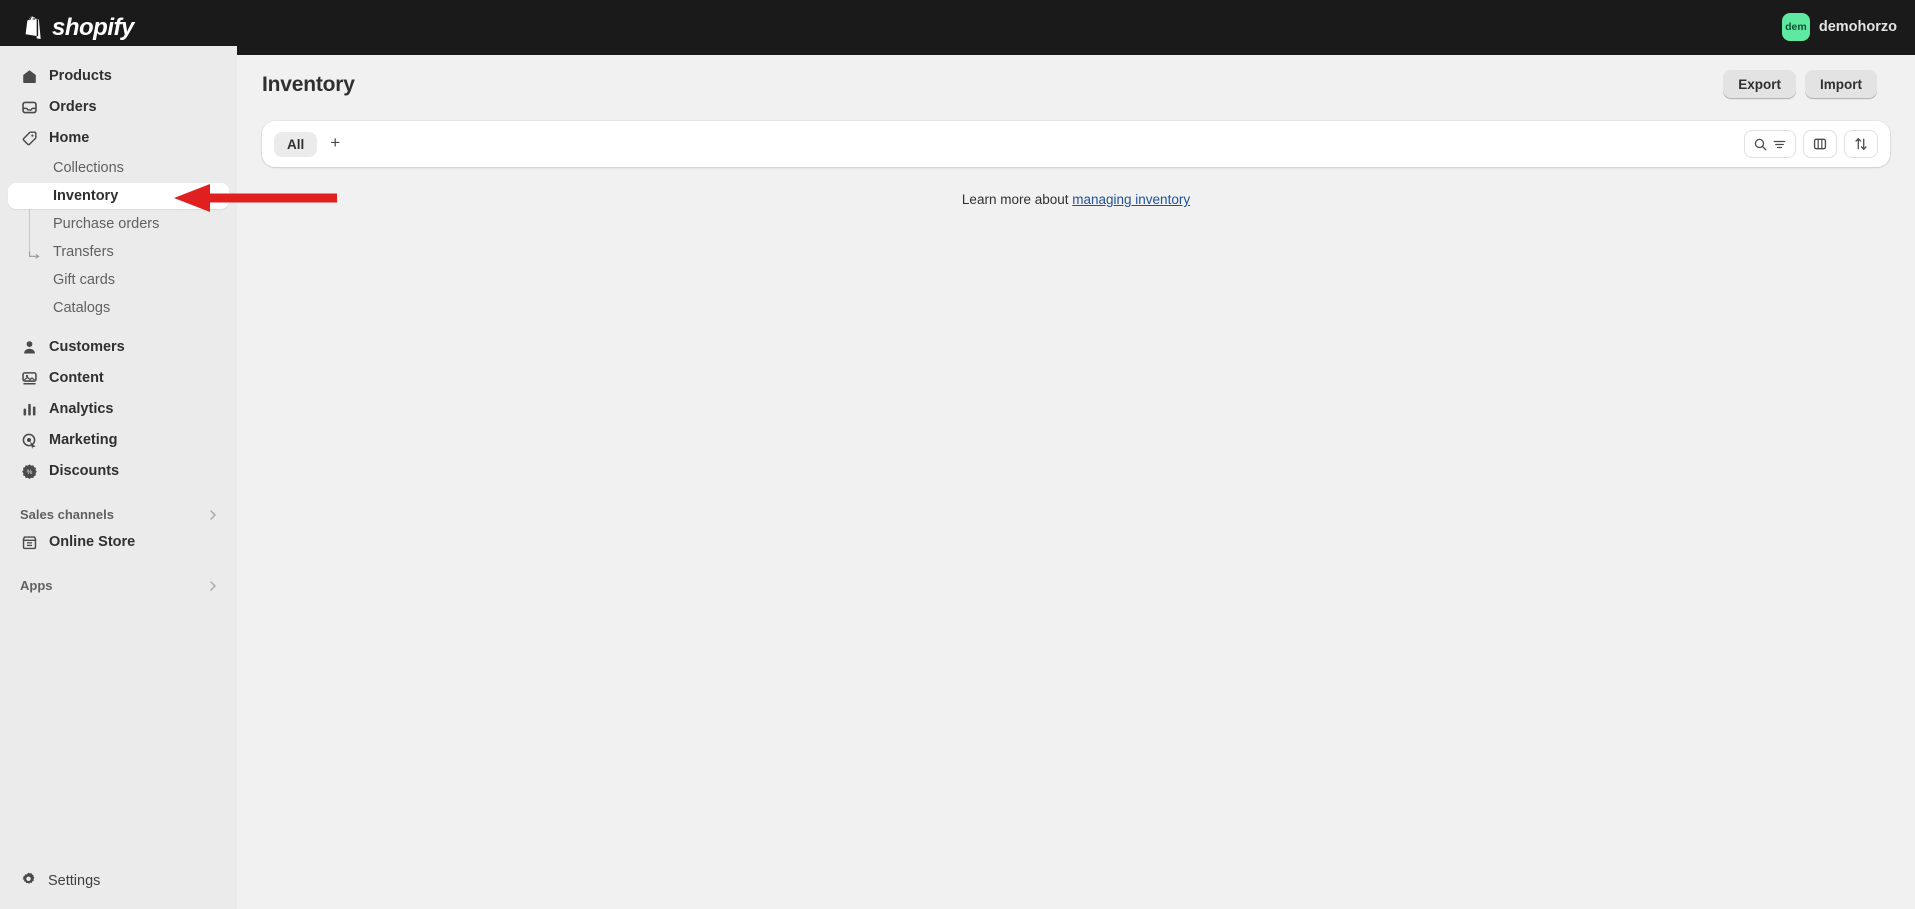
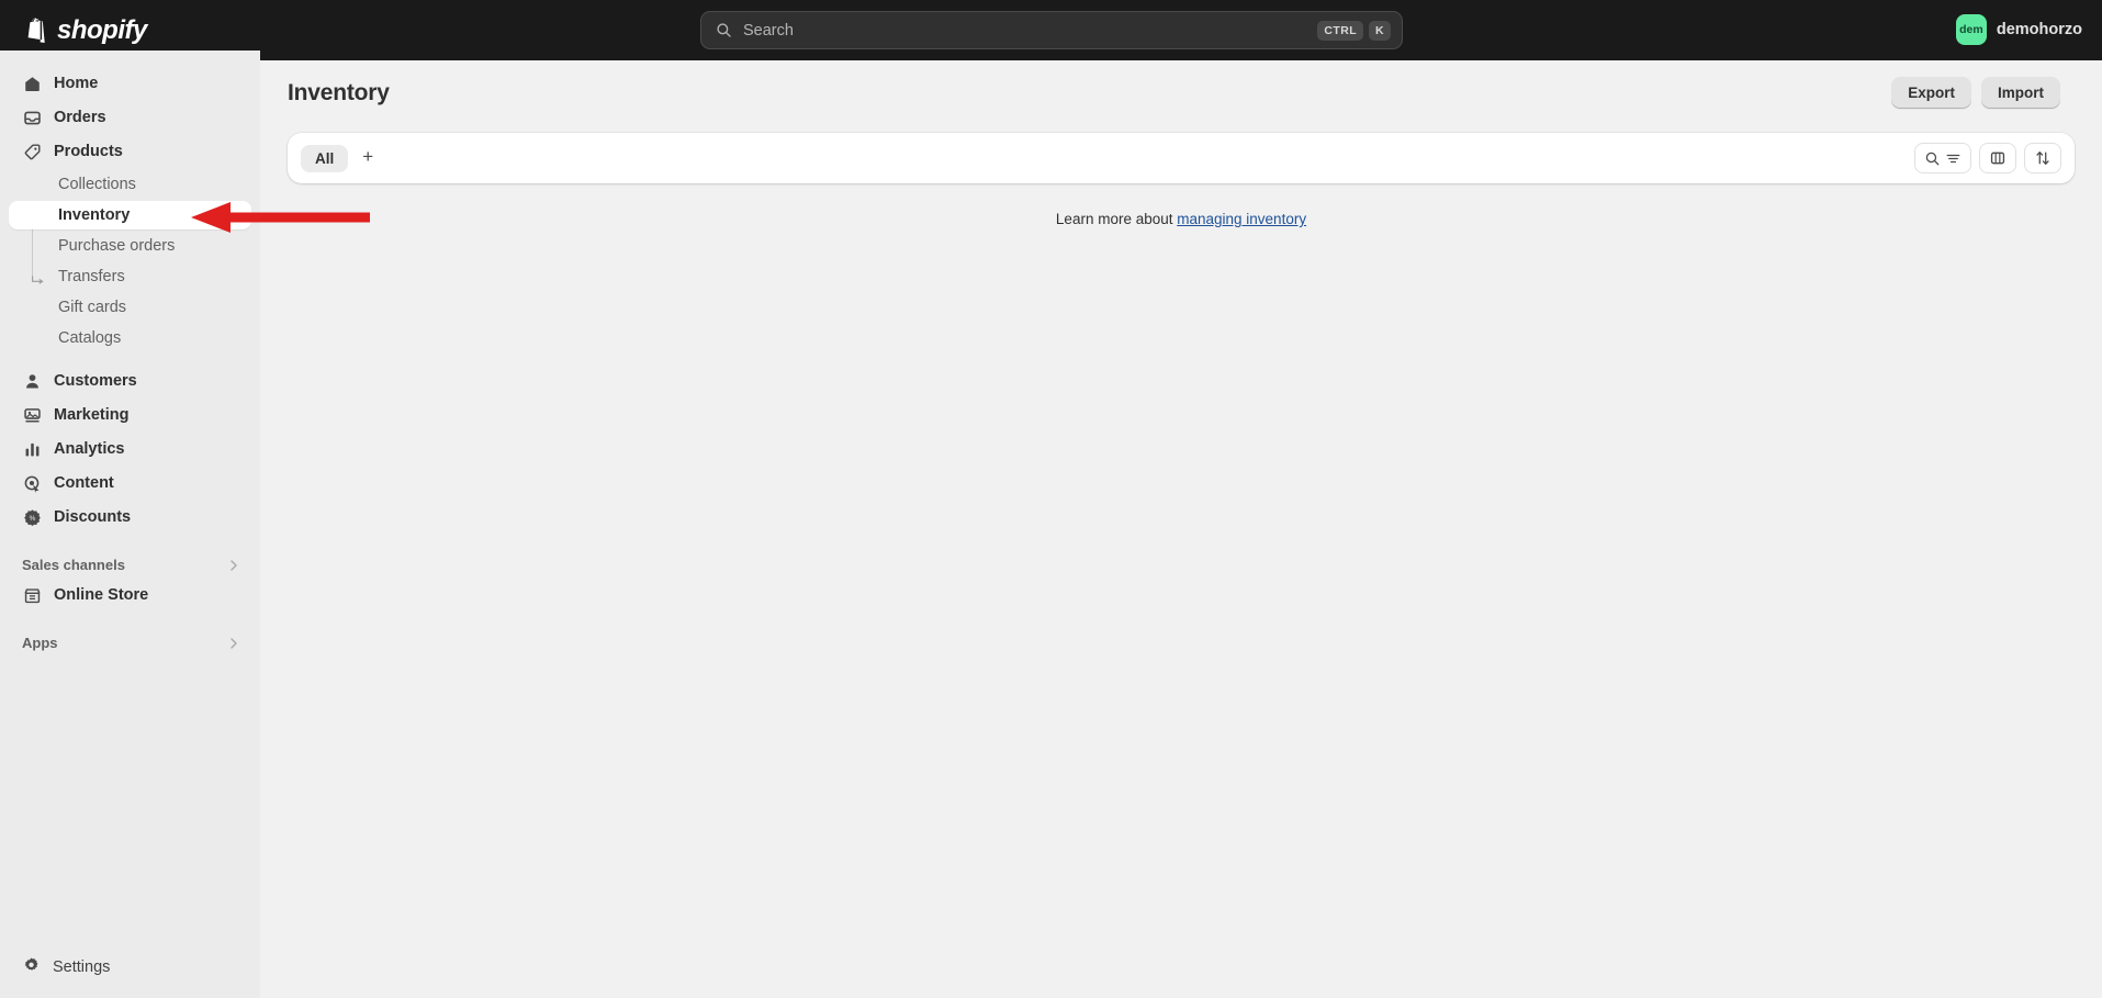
  shopify
+ Search
+ CTRL
+ K
  dem
  demohorzo
- Products
+ Home
  Orders
- Home
+ Products
  Collections
  Inventory
  Purchase orders
  Transfers
  Gift cards
  Catalogs
  Customers
- Content
+ Marketing
  Analytics
- Marketing
+ Content
  Discounts
  Sales channels
  Online Store
  Apps
  Settings
  Inventory
  Export
  Import
  All
  +
  Learn more about managing inventory
